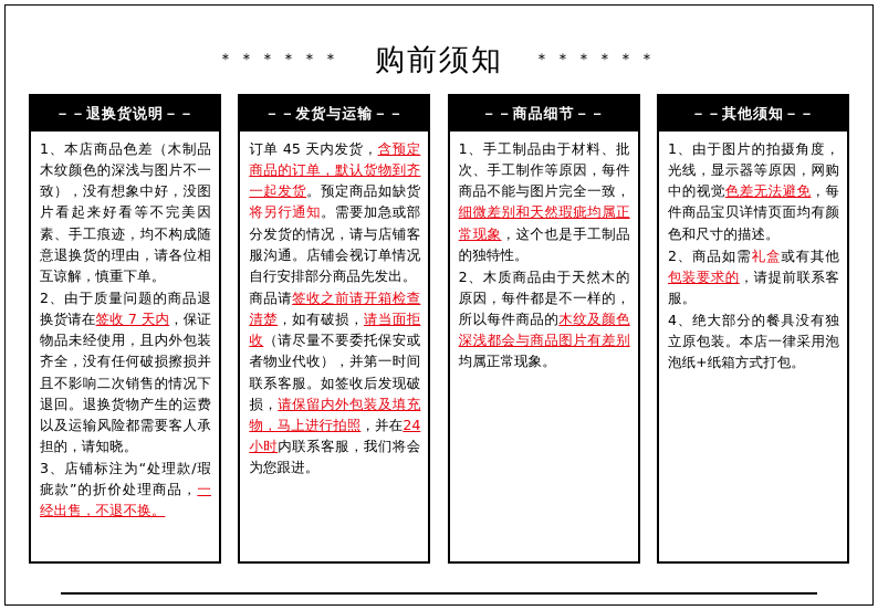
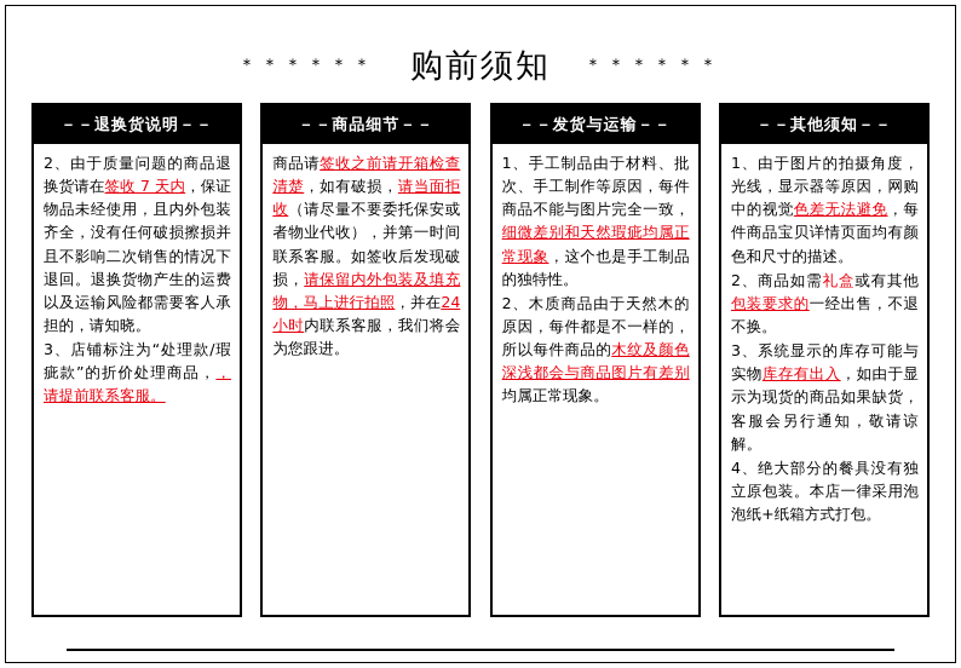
  ＊＊＊＊＊＊
  购前须知
  ＊＊＊＊＊＊
  －－退换货说明－－
- 1、本店商品色差（木制品木纹颜色的深浅与图片不一致），没有想象中好，没图片看起来好看等不完美因素、手工痕迹，均不构成随意退换货的理由，请各位相互谅解，慎重下单。
  2、由于质量问题的商品退换货请在签收 7 天内，保证物品未经使用，且内外包装齐全，没有任何破损擦损并且不影响二次销售的情况下退回。退换货物产生的运费以及运输风险都需要客人承担的，请知晓。
- 3、店铺标注为“处理款/瑕疵款”的折价处理商品，一经出售，不退不换。
+ 3、店铺标注为“处理款/瑕疵款”的折价处理商品，，请提前联系客服。
- －－发货与运输－－
+ －－商品细节－－
- 订单 45 天内发货，含预定商品的订单，默认货物到齐一起发货。预定商品如缺货将另行通知。需要加急或部分发货的情况，请与店铺客服沟通。店铺会视订单情况自行安排部分商品先发出。
  商品请签收之前请开箱检查清楚，如有破损，请当面拒收（请尽量不要委托保安或者物业代收），并第一时间联系客服。如签收后发现破损，请保留内外包装及填充物，马上进行拍照，并在24 小时内联系客服，我们将会为您跟进。
- －－商品细节－－
+ －－发货与运输－－
  1、手工制品由于材料、批次、手工制作等原因，每件商品不能与图片完全一致，细微差别和天然瑕疵均属正常现象，这个也是手工制品的独特性。
  2、木质商品由于天然木的原因，每件都是不一样的，所以每件商品的木纹及颜色深浅都会与商品图片有差别均属正常现象。
  －－其他须知－－
  1、由于图片的拍摄角度，光线，显示器等原因，网购中的视觉色差无法避免，每件商品宝贝详情页面均有颜色和尺寸的描述。
- 2、商品如需礼盒或有其他包装要求的，请提前联系客服。
+ 2、商品如需礼盒或有其他包装要求的一经出售，不退不换。
+ 3、系统显示的库存可能与实物库存有出入，如由于显示为现货的商品如果缺货，客服会另行通知，敬请谅解。
  4、绝大部分的餐具没有独立原包装。本店一律采用泡泡纸+纸箱方式打包。
